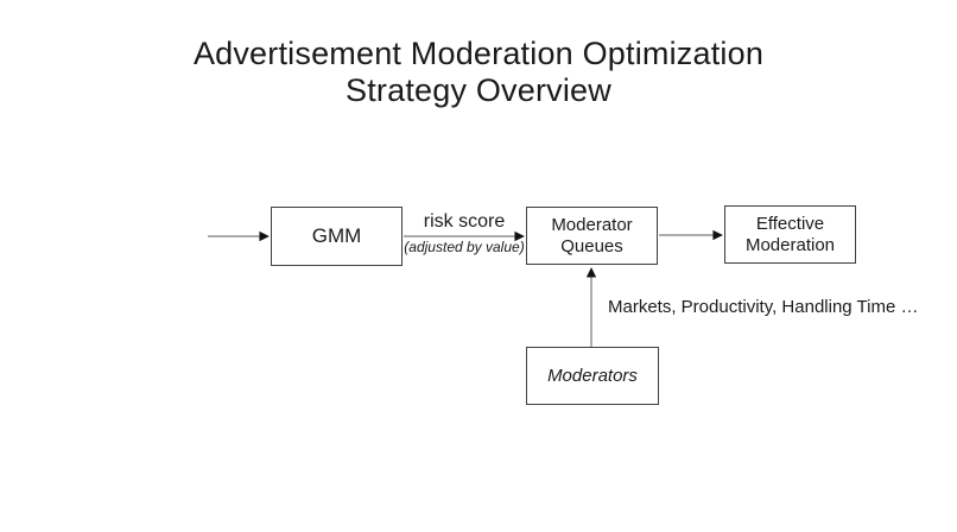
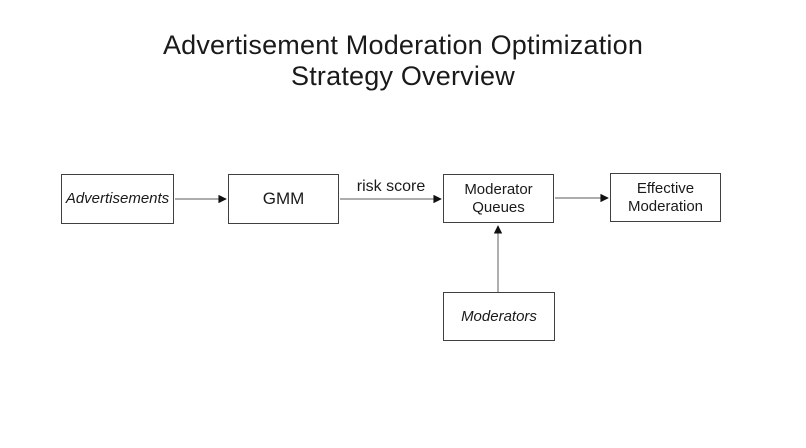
  Advertisement Moderation Optimization
  Strategy Overview
+ Advertisements
  GMM
  Moderator Queues
  Effective Moderation
  Moderators
  risk score
- (adjusted by value)
- Markets, Productivity, Handling Time …
